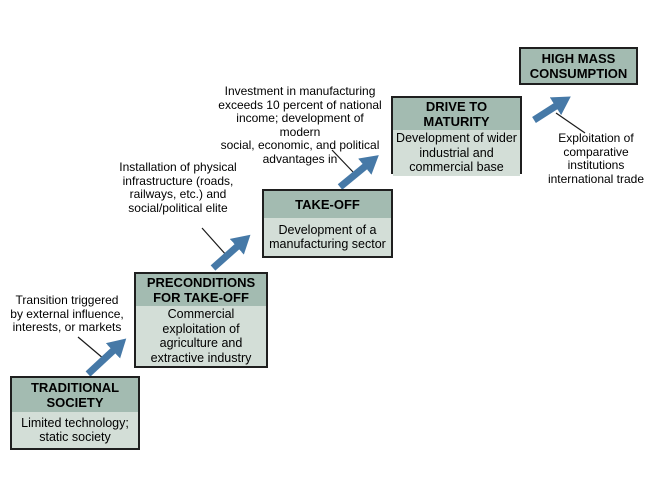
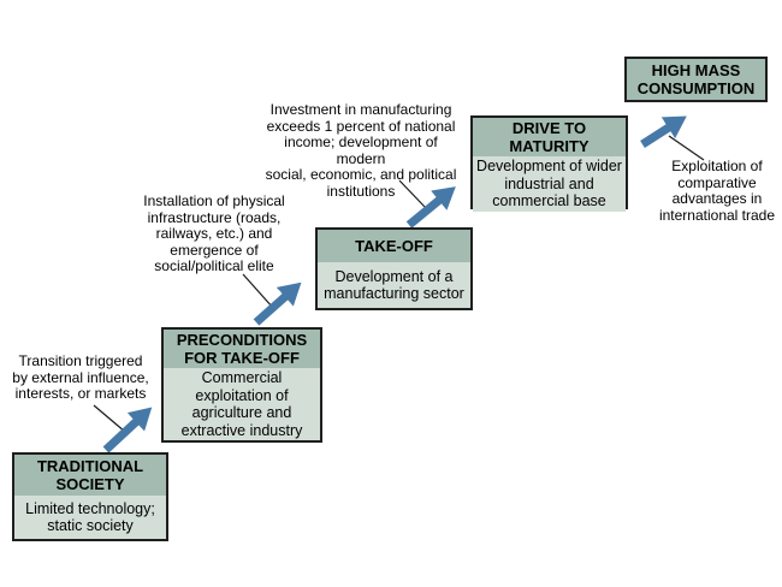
  TRADITIONAL SOCIETY
  Limited technology; static society
  PRECONDITIONS FOR TAKE-OFF
  Commercial exploitation of agriculture and extractive industry
  TAKE-OFF
  Development of a manufacturing sector
  DRIVE TO MATURITY
  Development of wider industrial and commercial base
  HIGH MASS CONSUMPTION
  Transition triggered
  by external influence,
  interests, or markets
  Installation of physical
  infrastructure (roads,
  railways, etc.) and
+ emergence of
  social/political elite
  Investment in manufacturing
- exceeds 10 percent of national
+ exceeds 1 percent of national
  income; development of modern
  social, economic, and political
- advantages in
+ institutions
  Exploitation of
  comparative
- institutions
+ advantages in
  international trade
